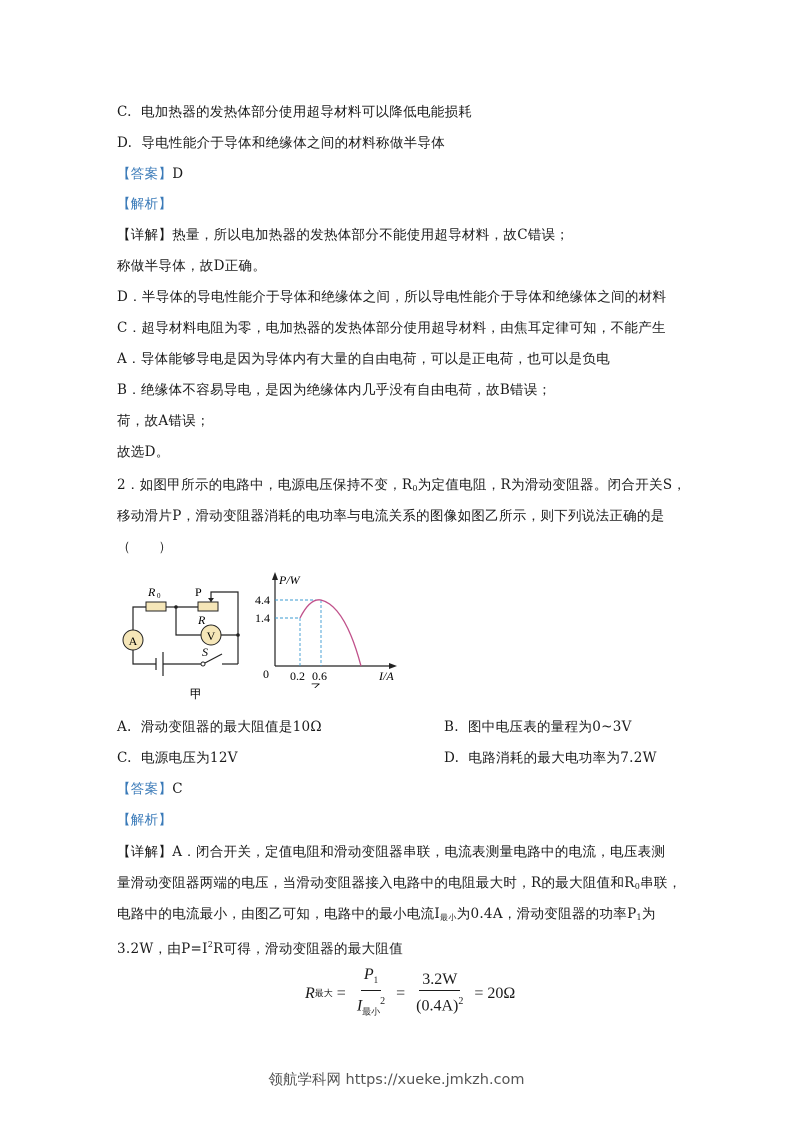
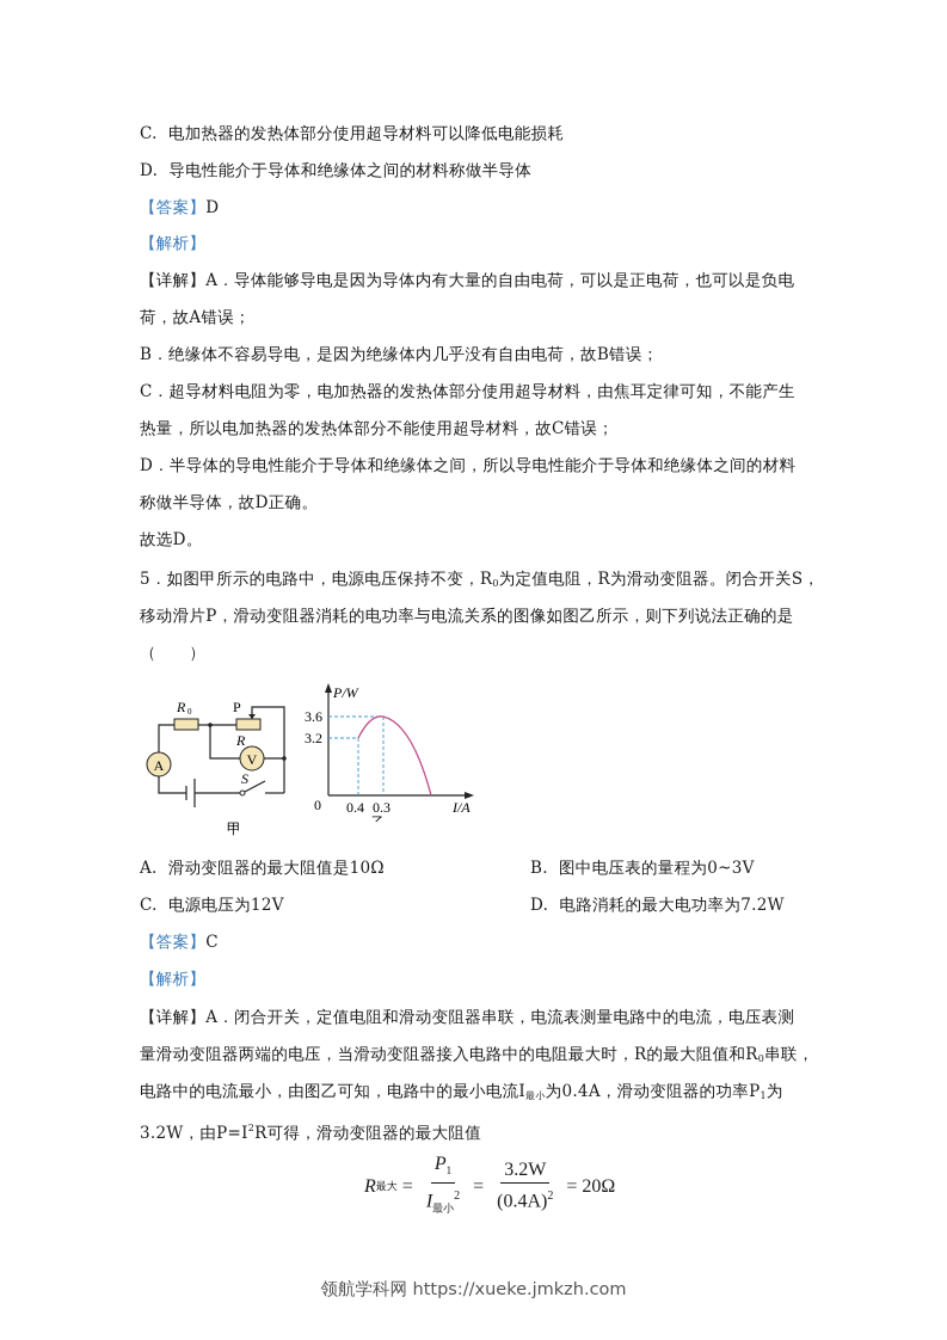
  C. 电加热器的发热体部分使用超导材料可以降低电能损耗
  D. 导电性能介于导体和绝缘体之间的材料称做半导体
  【答案】D
  【解析】
- 【详解】热量，所以电加热器的发热体部分不能使用超导材料，故C错误；
+ 【详解】A．导体能够导电是因为导体内有大量的自由电荷，可以是正电荷，也可以是负电
- 称做半导体，故D正确。
+ 荷，故A错误；
- D．半导体的导电性能介于导体和绝缘体之间，所以导电性能介于导体和绝缘体之间的材料
+ B．绝缘体不容易导电，是因为绝缘体内几乎没有自由电荷，故B错误；
  C．超导材料电阻为零，电加热器的发热体部分使用超导材料，由焦耳定律可知，不能产生
- A．导体能够导电是因为导体内有大量的自由电荷，可以是正电荷，也可以是负电
+ 热量，所以电加热器的发热体部分不能使用超导材料，故C错误；
- B．绝缘体不容易导电，是因为绝缘体内几乎没有自由电荷，故B错误；
+ D．半导体的导电性能介于导体和绝缘体之间，所以导电性能介于导体和绝缘体之间的材料
- 荷，故A错误；
+ 称做半导体，故D正确。
  故选D。
- 2．如图甲所示的电路中，电源电压保持不变，R0为定值电阻，R为滑动变阻器。闭合开关S，
+ 5．如图甲所示的电路中，电源电压保持不变，R0为定值电阻，R为滑动变阻器。闭合开关S，
  移动滑片P，滑动变阻器消耗的电功率与电流关系的图像如图乙所示，则下列说法正确的是
  （ ）
  A
  V
  R
  0
  P
  R
  S
  甲
  P/W
- 4.4
+ 3.6
- 1.4
+ 3.2
  0
- 0.2
+ 0.4
- 0.6
+ 0.3
  I/A
  A. 滑动变阻器的最大阻值是10Ω
  B. 图中电压表的量程为0~3V
  C. 电源电压为12V
  D. 电路消耗的最大电功率为7.2W
  【答案】C
  【解析】
  【详解】A．闭合开关，定值电阻和滑动变阻器串联，电流表测量电路中的电流，电压表测
  量滑动变阻器两端的电压，当滑动变阻器接入电路中的电阻最大时，R的最大阻值和R0串联，
  电路中的电流最小，由图乙可知，电路中的最小电流I最小为0.4A，滑动变阻器的功率P1为
  3.2W，由P=I2R可得，滑动变阻器的最大阻值
  R
  最大
  =
  P1
  I最小2
  =
  3.2W
  (0.4A)2
  = 20Ω
  领航学科网 https://xueke.jmkzh.com
